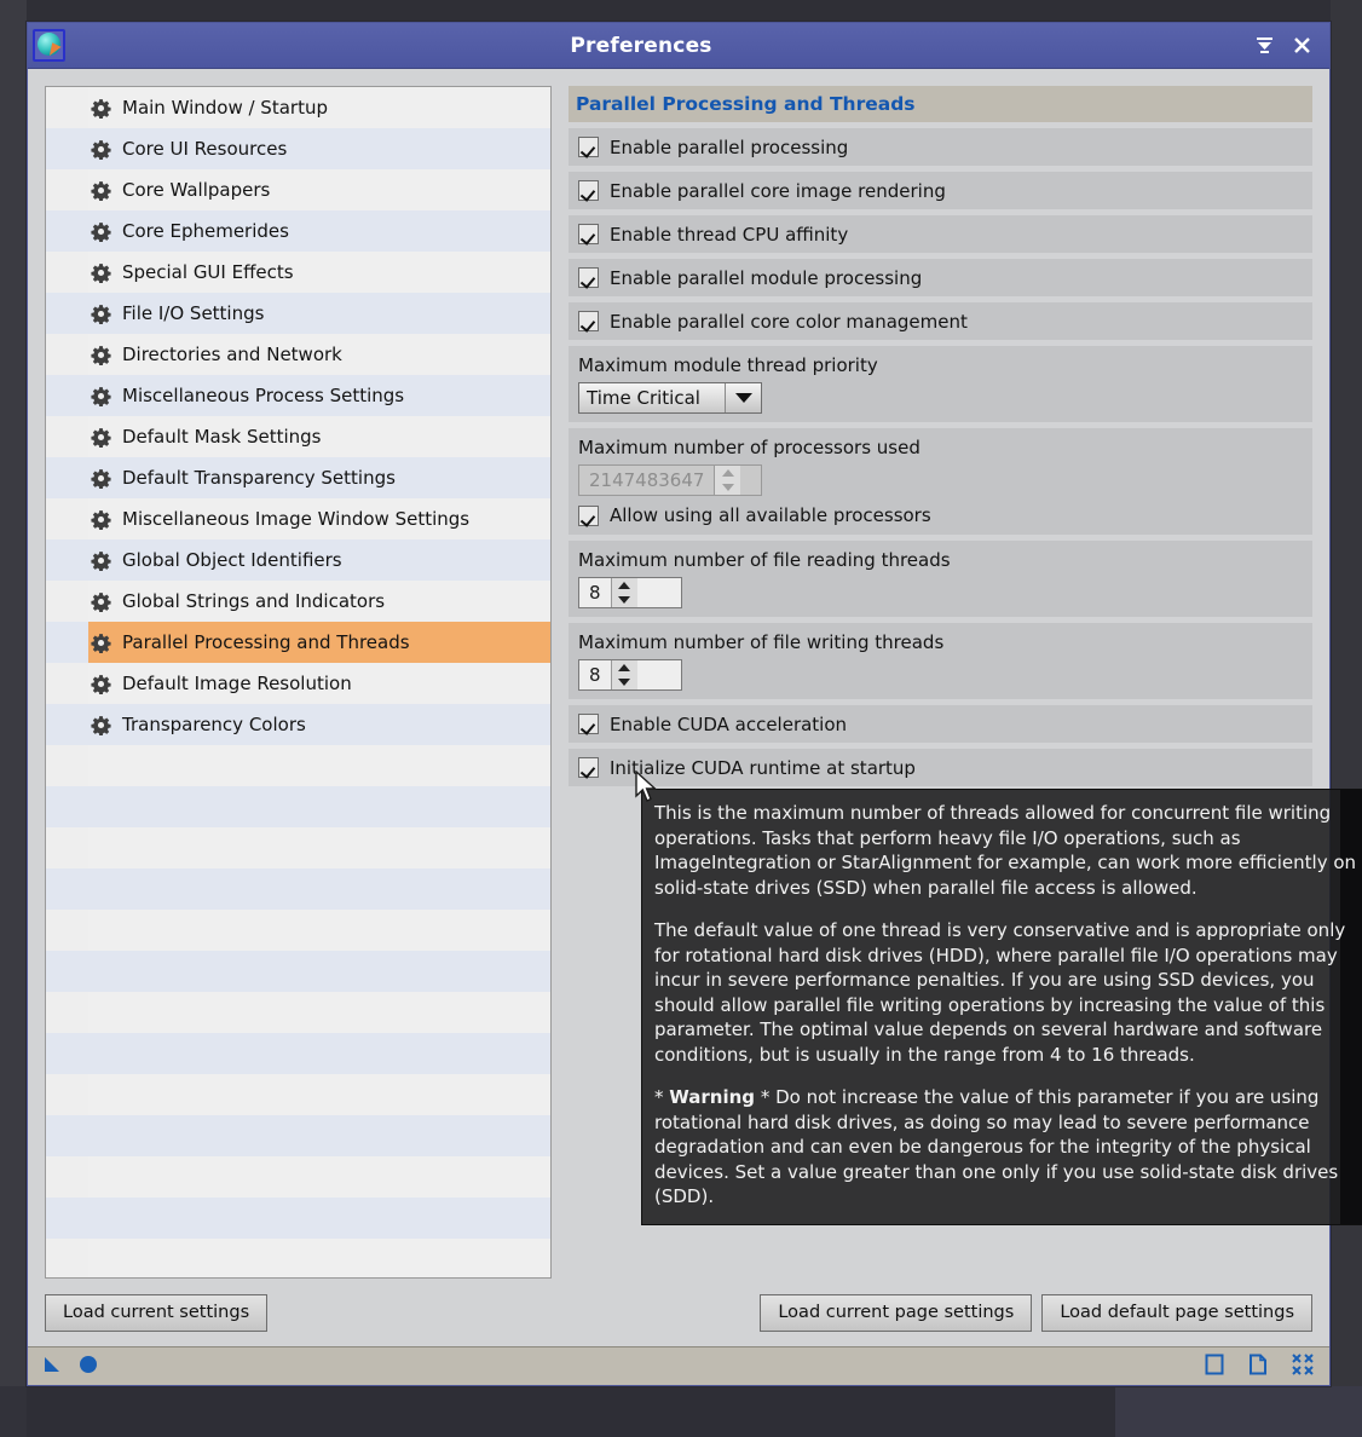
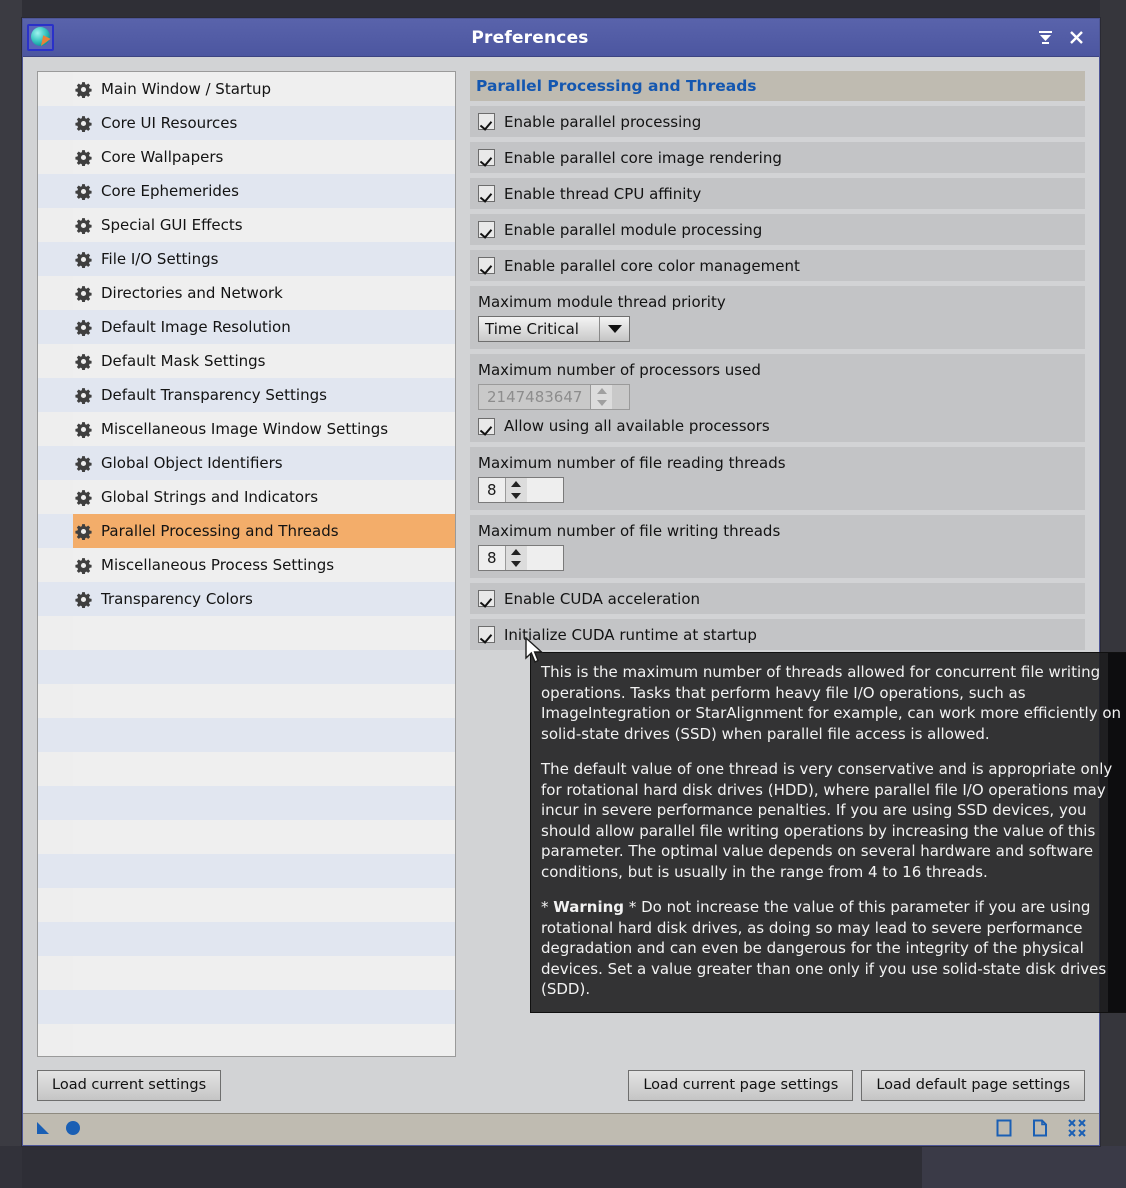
  Preferences
  Main Window / Startup
  Core UI Resources
  Core Wallpapers
  Core Ephemerides
  Special GUI Effects
  File I/O Settings
  Directories and Network
- Miscellaneous Process Settings
+ Default Image Resolution
  Default Mask Settings
  Default Transparency Settings
  Miscellaneous Image Window Settings
  Global Object Identifiers
  Global Strings and Indicators
  Parallel Processing and Threads
- Default Image Resolution
+ Miscellaneous Process Settings
  Transparency Colors
  Parallel Processing and Threads
  Enable parallel processing
  Enable parallel core image rendering
  Enable thread CPU affinity
  Enable parallel module processing
  Enable parallel core color management
  Maximum module thread priority
  Time Critical
  Maximum number of processors used
  2147483647
  Allow using all available processors
  Maximum number of file reading threads
  8
  Maximum number of file writing threads
  8
  Enable CUDA acceleration
  Initialize CUDA runtime at startup
  Load current settings
  Load current page settings
  Load default page settings
  This is the maximum number of threads allowed for concurrent file writing operations. Tasks that perform heavy file I/O operations, such as ImageIntegration or StarAlignment for example, can work more efficiently on solid-state drives (SSD) when parallel file access is allowed.
  The default value of one thread is very conservative and is appropriate only for rotational hard disk drives (HDD), where parallel file I/O operations may incur in severe performance penalties. If you are using SSD devices, you should allow parallel file writing operations by increasing the value of this parameter. The optimal value depends on several hardware and software conditions, but is usually in the range from 4 to 16 threads.
  * Warning * Do not increase the value of this parameter if you are using rotational hard disk drives, as doing so may lead to severe performance degradation and can even be dangerous for the integrity of the physical devices. Set a value greater than one only if you use solid-state disk drives (SDD).
